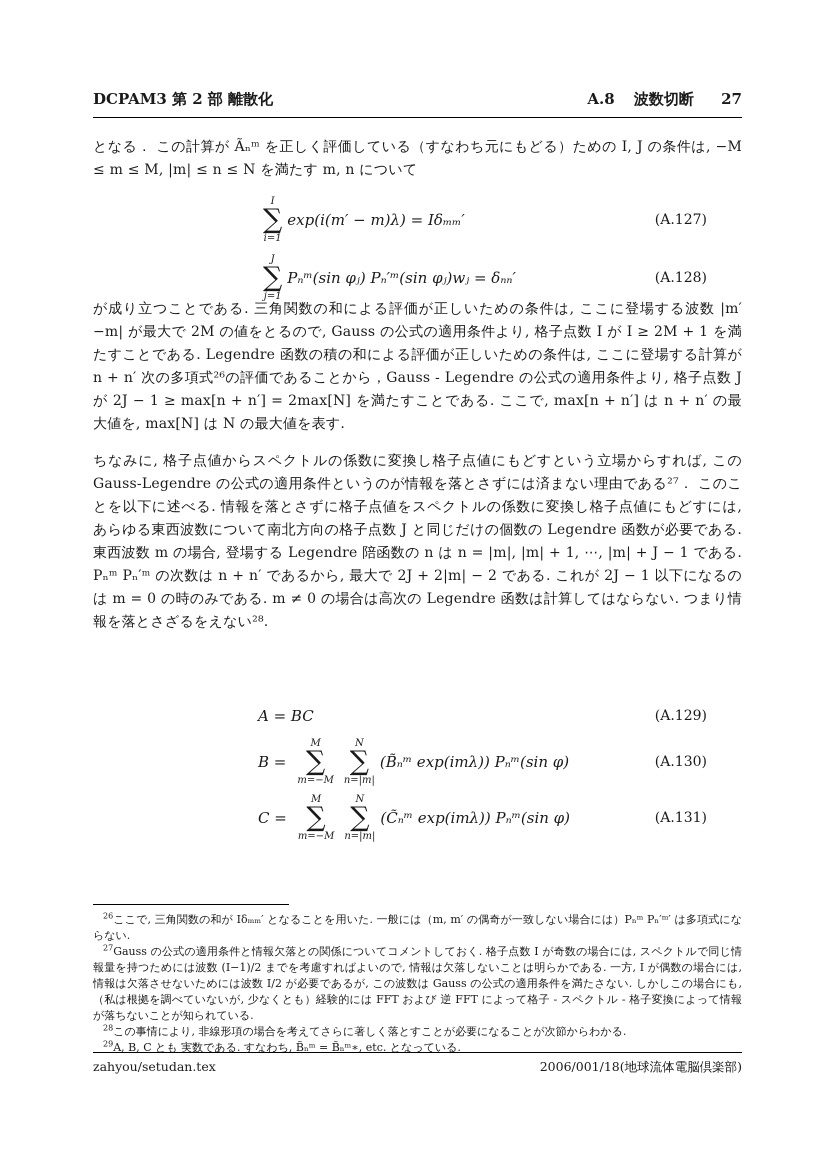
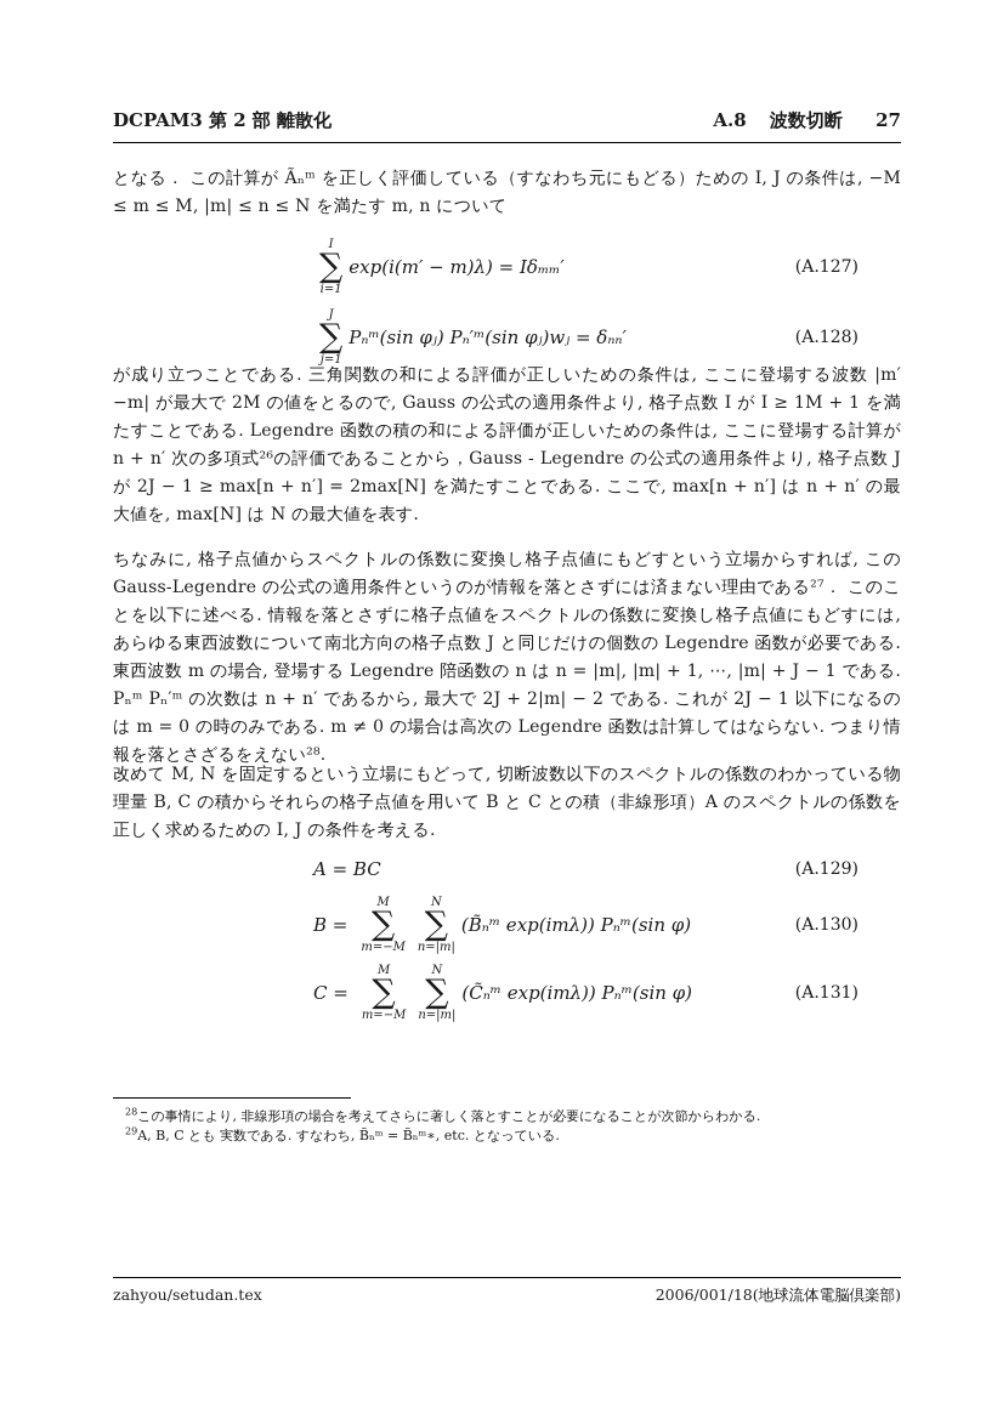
  DCPAM3 第 2 部 離散化
  A.8 波数切断 27
  となる． この計算が Ãₙᵐ を正しく評価している（すなわち元にもどる）ための I, J の条件は, −M ≤ m ≤ M, |m| ≤ n ≤ N を満たす m, n について
  I
  ∑
  i=1
  exp(i(m′ − m)λ) = Iδₘₘ′
  (A.127)
  J
  ∑
  j=1
  Pₙᵐ(sin φⱼ) Pₙ′ᵐ(sin φⱼ)wⱼ = δₙₙ′
  (A.128)
- が成り立つことである. 三角関数の和による評価が正しいための条件は, ここに登場する波数 |m′−m| が最大で 2M の値をとるので, Gauss の公式の適用条件より, 格子点数 I が I ≥ 2M + 1 を満たすことである. Legendre 函数の積の和による評価が正しいための条件は, ここに登場する計算が n + n′ 次の多項式²⁶の評価であることから，Gauss - Legendre の公式の適用条件より, 格子点数 J が 2J − 1 ≥ max[n + n′] = 2max[N] を満たすことである. ここで, max[n + n′] は n + n′ の最大値を, max[N] は N の最大値を表す.
+ が成り立つことである. 三角関数の和による評価が正しいための条件は, ここに登場する波数 |m′−m| が最大で 2M の値をとるので, Gauss の公式の適用条件より, 格子点数 I が I ≥ 1M + 1 を満たすことである. Legendre 函数の積の和による評価が正しいための条件は, ここに登場する計算が n + n′ 次の多項式²⁶の評価であることから，Gauss - Legendre の公式の適用条件より, 格子点数 J が 2J − 1 ≥ max[n + n′] = 2max[N] を満たすことである. ここで, max[n + n′] は n + n′ の最大値を, max[N] は N の最大値を表す.
  ちなみに, 格子点値からスペクトルの係数に変換し格子点値にもどすという立場からすれば, この Gauss-Legendre の公式の適用条件というのが情報を落とさずには済まない理由である²⁷． このことを以下に述べる. 情報を落とさずに格子点値をスペクトルの係数に変換し格子点値にもどすには, あらゆる東西波数について南北方向の格子点数 J と同じだけの個数の Legendre 函数が必要である. 東西波数 m の場合, 登場する Legendre 陪函数の n は n = |m|, |m| + 1, ⋯, |m| + J − 1 である. Pₙᵐ Pₙ′ᵐ の次数は n + n′ であるから, 最大で 2J + 2|m| − 2 である. これが 2J − 1 以下になるのは m = 0 の時のみである. m ≠ 0 の場合は高次の Legendre 函数は計算してはならない. つまり情報を落とさざるをえない²⁸.
+ 改めて M, N を固定するという立場にもどって, 切断波数以下のスペクトルの係数のわかっている物理量 B, C の積からそれらの格子点値を用いて B と C との積（非線形項）A のスペクトルの係数を正しく求めるための I, J の条件を考える.
  A = BC
  (A.129)
  B =
  M
  ∑
  m=−M
  N
  ∑
  n=|m|
  (B̃ₙᵐ exp(imλ)) Pₙᵐ(sin φ)
  (A.130)
  C =
  M
  ∑
  m=−M
  N
  ∑
  n=|m|
  (C̃ₙᵐ exp(imλ)) Pₙᵐ(sin φ)
  (A.131)
- 26ここで, 三角関数の和が Iδₘₘ′ となることを用いた. 一般には（m, m′ の偶奇が一致しない場合には）Pₙᵐ Pₙ′ᵐ′ は多項式にならない.
- 27Gauss の公式の適用条件と情報欠落との関係についてコメントしておく. 格子点数 I が奇数の場合には, スペクトルで同じ情報量を持つためには波数 (I−1)/2 までを考慮すればよいので, 情報は欠落しないことは明らかである. 一方, I が偶数の場合には, 情報は欠落させないためには波数 I/2 が必要であるが, この波数は Gauss の公式の適用条件を満たさない. しかしこの場合にも, （私は根拠を調べていないが, 少なくとも）経験的には FFT および 逆 FFT によって格子 - スペクトル - 格子変換によって情報が落ちないことが知られている.
  28この事情により, 非線形項の場合を考えてさらに著しく落とすことが必要になることが次節からわかる.
  29A, B, C とも 実数である. すなわち, B̃ₙᵐ = B̃ₙᵐ∗, etc. となっている.
  zahyou/setudan.tex
  2006/001/18(地球流体電脳倶楽部)
